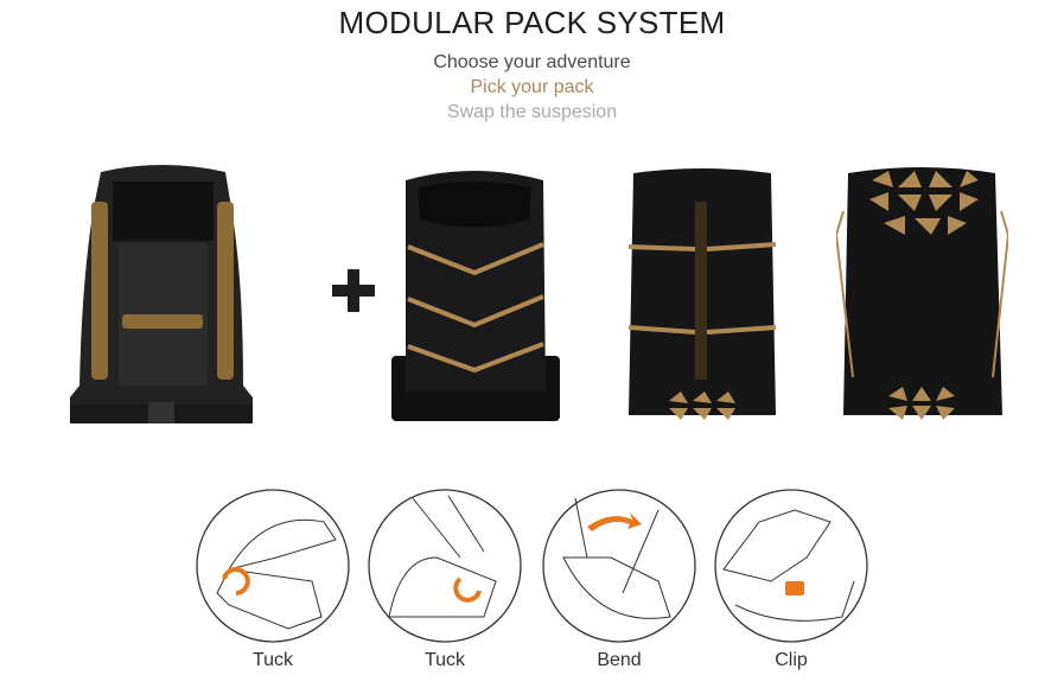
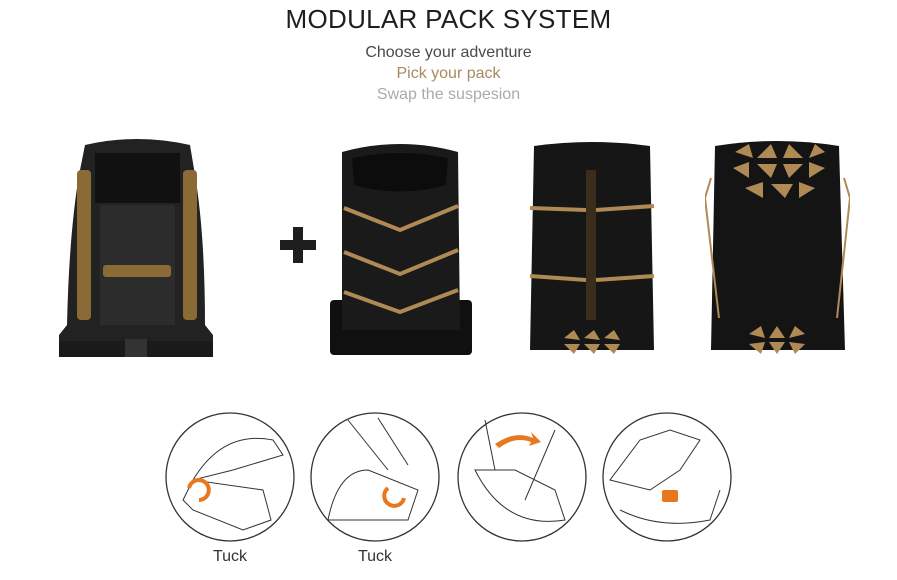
  MODULAR PACK SYSTEM
  Choose your adventure
  Pick your pack
  Swap the suspesion
  Tuck
  Tuck
- Bend
- Clip
